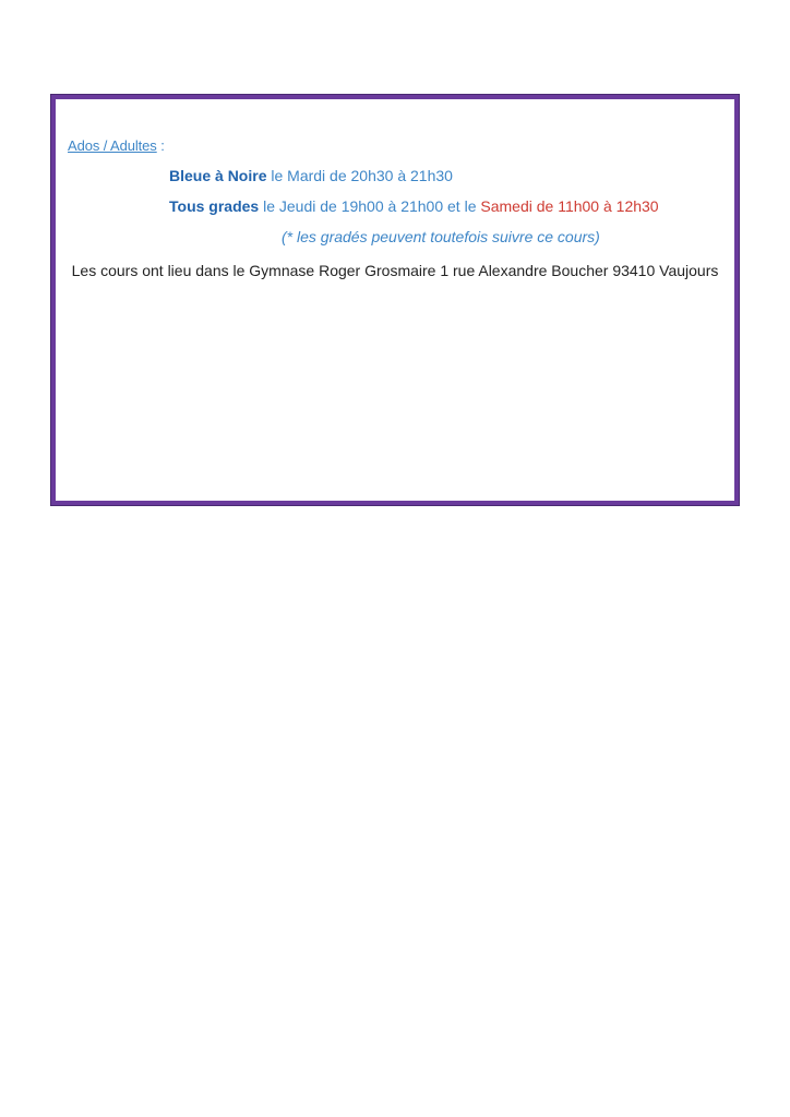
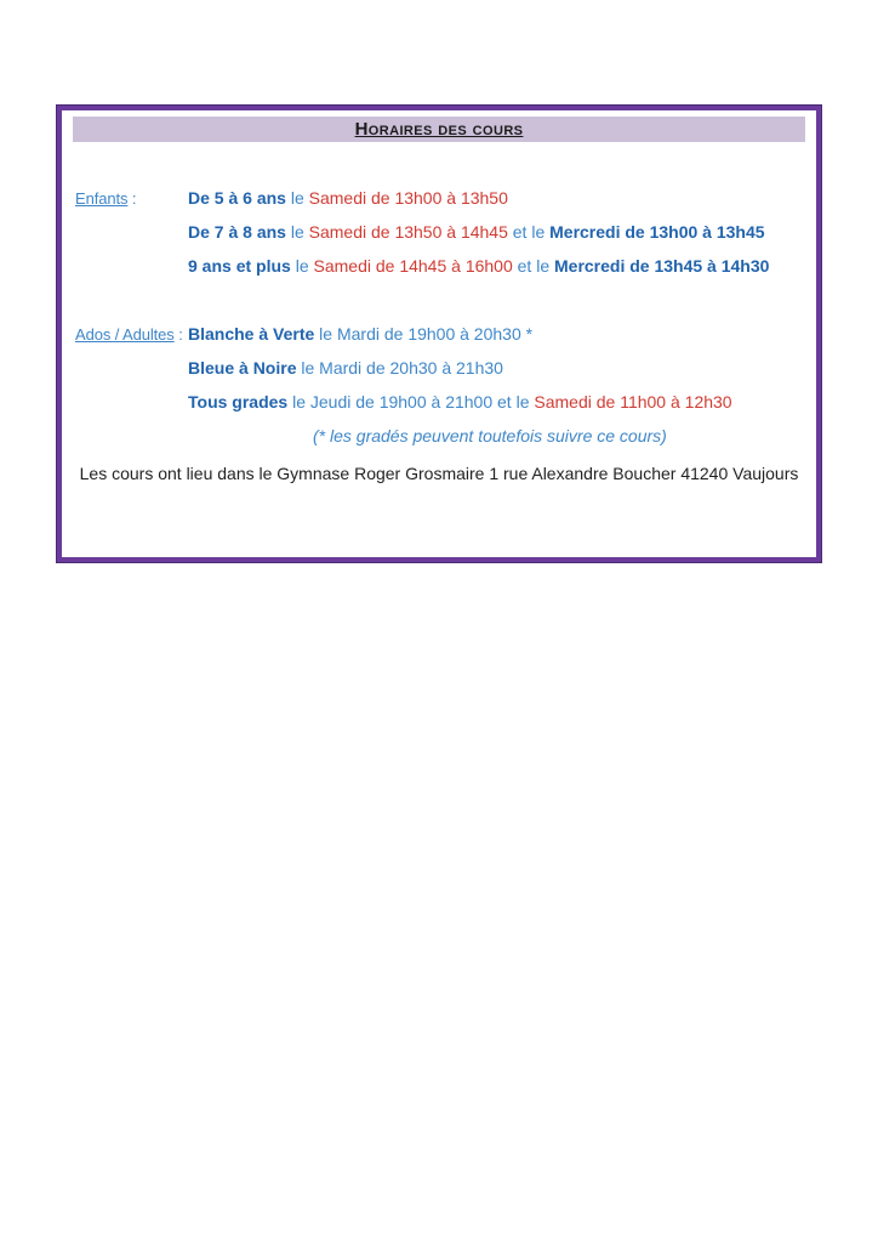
+ Horaires des cours
+ Enfants :
+ De 5 à 6 ans le Samedi de 13h00 à 13h50
+ De 7 à 8 ans le Samedi de 13h50 à 14h45 et le Mercredi de 13h00 à 13h45
+ 9 ans et plus le Samedi de 14h45 à 16h00 et le Mercredi de 13h45 à 14h30
  Ados / Adultes :
+ Blanche à Verte le Mardi de 19h00 à 20h30 *
  Bleue à Noire le Mardi de 20h30 à 21h30
  Tous grades le Jeudi de 19h00 à 21h00 et le Samedi de 11h00 à 12h30
  (* les gradés peuvent toutefois suivre ce cours)
- Les cours ont lieu dans le Gymnase Roger Grosmaire 1 rue Alexandre Boucher 93410 Vaujours
+ Les cours ont lieu dans le Gymnase Roger Grosmaire 1 rue Alexandre Boucher 41240 Vaujours
